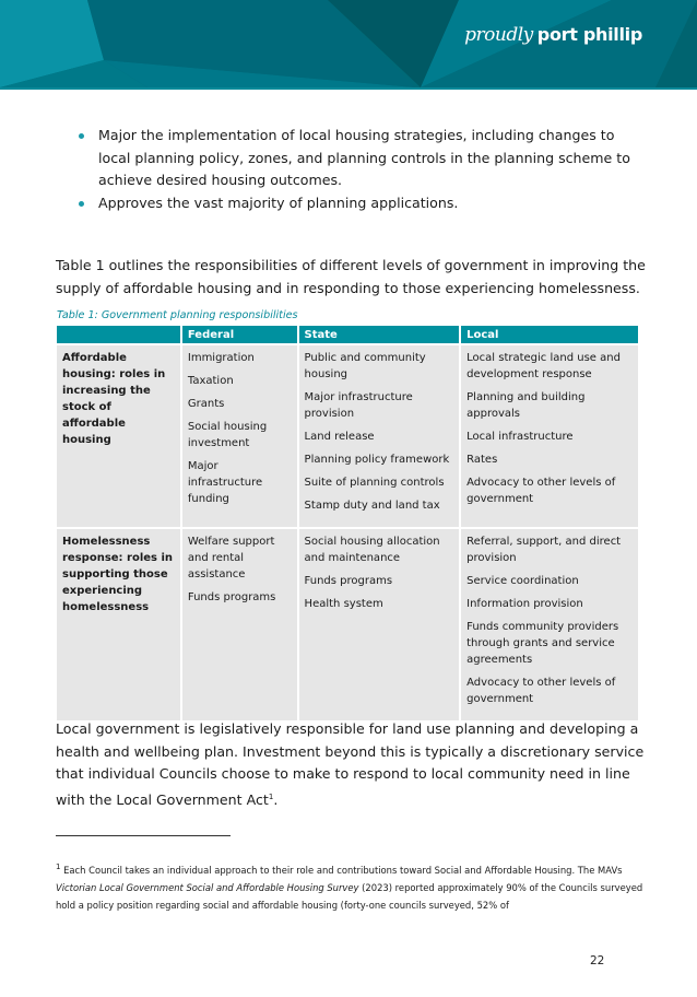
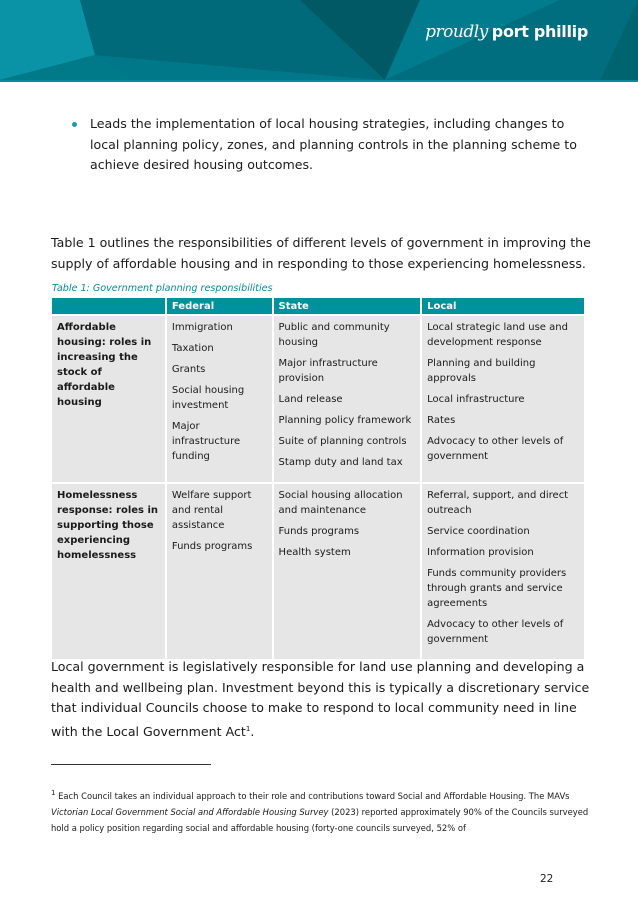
  proudly
  port phillip
- Major the implementation of local housing strategies, including changes to local planning policy, zones, and planning controls in the planning scheme to achieve desired housing outcomes.
+ Leads the implementation of local housing strategies, including changes to local planning policy, zones, and planning controls in the planning scheme to achieve desired housing outcomes.
- Approves the vast majority of planning applications.
  Table 1 outlines the responsibilities of different levels of government in improving the supply of affordable housing and in responding to those experiencing homelessness.
  Table 1: Government planning responsibilities
  	Federal	State	Local
  Affordable housing: roles in increasing the stock of affordable housing	Immigration Taxation Grants Social housing investment Major infrastructure funding	Public and community housing Major infrastructure provision Land release Planning policy framework Suite of planning controls Stamp duty and land tax	Local strategic land use and development response Planning and building approvals Local infrastructure Rates Advocacy to other levels of government
- Homelessness response: roles in supporting those experiencing homelessness	Welfare support and rental assistance Funds programs	Social housing allocation and maintenance Funds programs Health system	Referral, support, and direct provision Service coordination Information provision Funds community providers through grants and service agreements Advocacy to other levels of government
+ Homelessness response: roles in supporting those experiencing homelessness	Welfare support and rental assistance Funds programs	Social housing allocation and maintenance Funds programs Health system	Referral, support, and direct outreach Service coordination Information provision Funds community providers through grants and service agreements Advocacy to other levels of government
  Local government is legislatively responsible for land use planning and developing a health and wellbeing plan. Investment beyond this is typically a discretionary service that individual Councils choose to make to respond to local community need in line with the Local Government Act1.
  1 Each Council takes an individual approach to their role and contributions toward Social and Affordable Housing. The MAVs Victorian Local Government Social and Affordable Housing Survey (2023) reported approximately 90% of the Councils surveyed hold a policy position regarding social and affordable housing (forty-one councils surveyed, 52% of
  22
